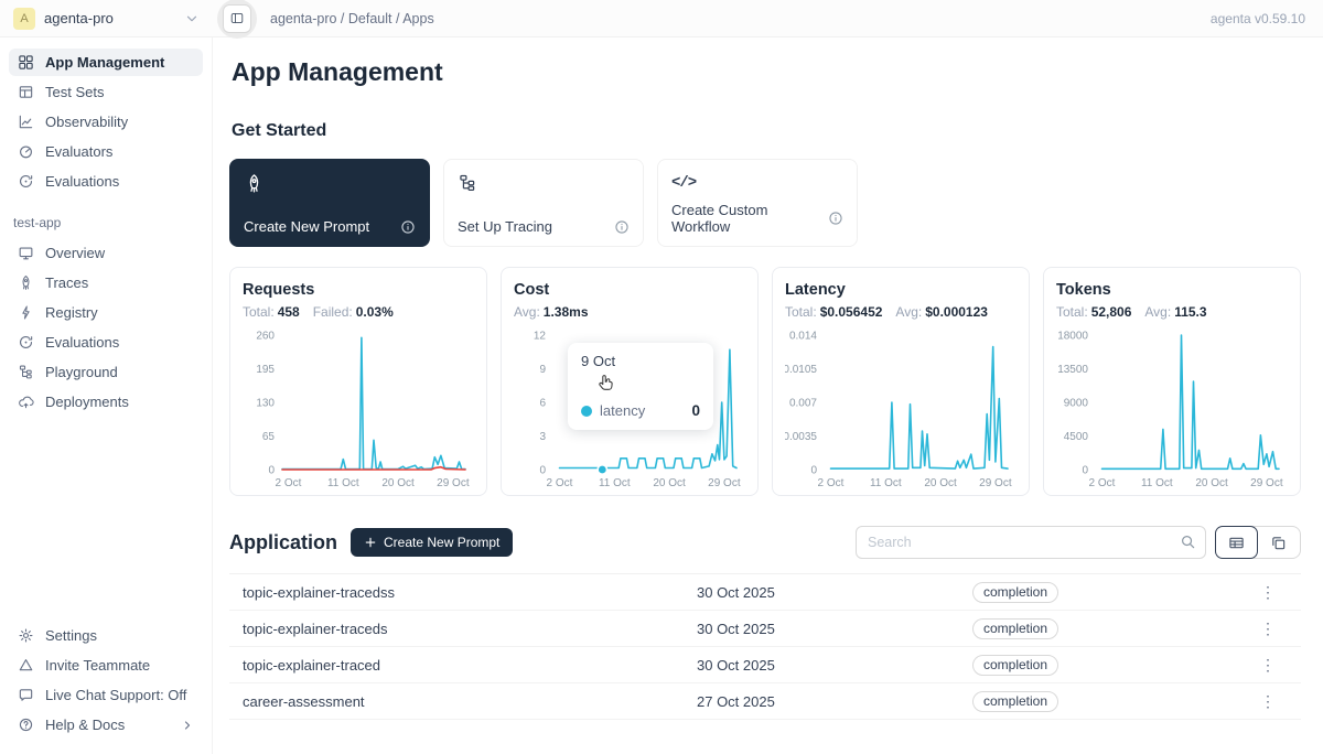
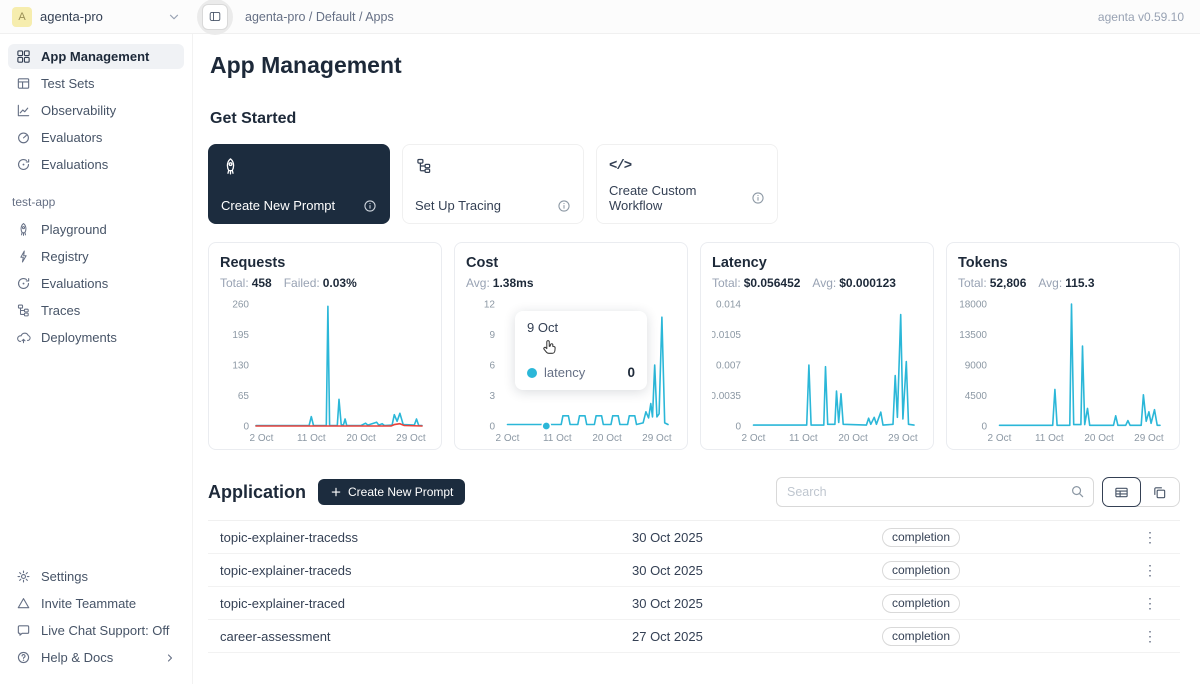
  A
  agenta-pro
  agenta-pro / Default / Apps
  agenta v0.59.10
  App Management
  Test Sets
  Observability
  Evaluators
  Evaluations
  test-app
- Overview
- Traces
+ Playground
  Registry
  Evaluations
- Playground
+ Traces
  Deployments
  Settings
  Invite Teammate
  Live Chat Support: Off
  Help & Docs
  App Management
  Get Started
  Create New Prompt
  Set Up Tracing
  </>
  Create Custom Workflow
  Requests
  Total: 458
  Failed: 0.03%
  0
  65
  130
  195
  260
  2 Oct
  11 Oct
  20 Oct
  29 Oct
  Cost
  Avg: 1.38ms
  0
  3
  6
  9
  12
  2 Oct
  11 Oct
  20 Oct
  29 Oct
  9 Oct
  latency
  0
  Latency
  Total: $0.056452
  Avg: $0.000123
  0
  0.0035
  0.007
  0.0105
  0.014
  2 Oct
  11 Oct
  20 Oct
  29 Oct
  Tokens
  Total: 52,806
  Avg: 115.3
  0
  4500
  9000
  13500
  18000
  2 Oct
  11 Oct
  20 Oct
  29 Oct
  Application
  Create New Prompt
  Search
  topic-explainer-tracedss
  30 Oct 2025
  completion
  ⋮
  topic-explainer-traceds
  30 Oct 2025
  completion
  ⋮
  topic-explainer-traced
  30 Oct 2025
  completion
  ⋮
  career-assessment
  27 Oct 2025
  completion
  ⋮
